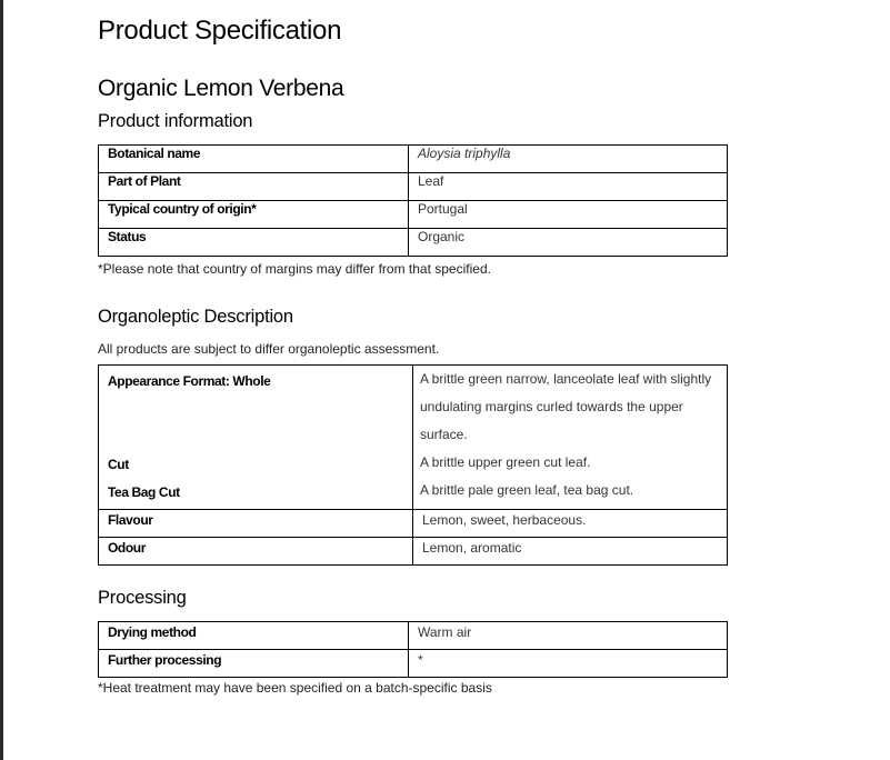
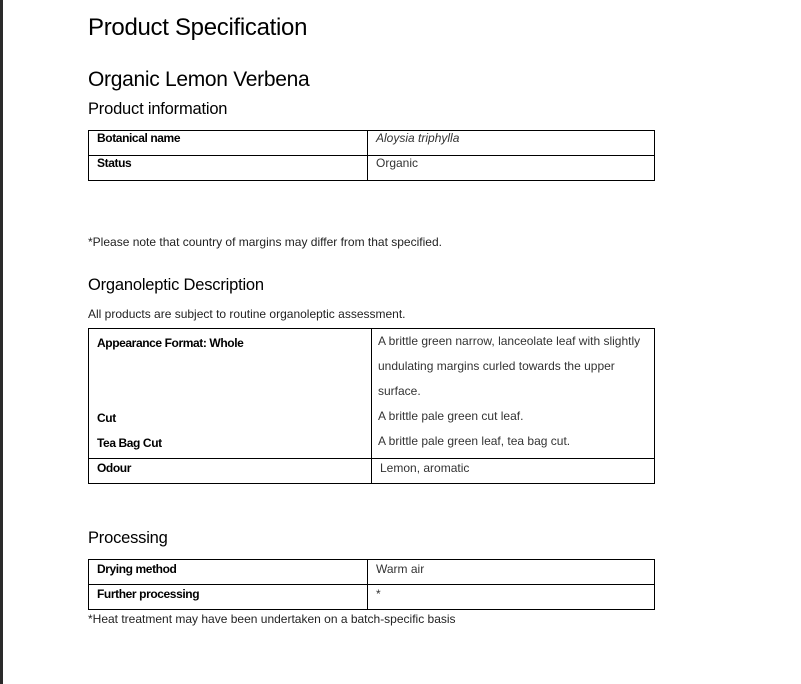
  Product Specification
  Organic Lemon Verbena
  Product information
  Botanical name	Aloysia triphylla
- Part of Plant	Leaf
- Typical country of origin*	Portugal
  Status	Organic
  *Please note that country of margins may differ from that specified.
  Organoleptic Description
- All products are subject to differ organoleptic assessment.
+ All products are subject to routine organoleptic assessment.
- Appearance Format: Whole Cut Tea Bag Cut	A brittle green narrow, lanceolate leaf with slightly undulating margins curled towards the upper surface. A brittle upper green cut leaf. A brittle pale green leaf, tea bag cut.
+ Appearance Format: Whole Cut Tea Bag Cut	A brittle green narrow, lanceolate leaf with slightly undulating margins curled towards the upper surface. A brittle pale green cut leaf. A brittle pale green leaf, tea bag cut.
- Flavour	Lemon, sweet, herbaceous.
  Odour	Lemon, aromatic
  Processing
  Drying method	Warm air
  Further processing	*
- *Heat treatment may have been specified on a batch-specific basis
+ *Heat treatment may have been undertaken on a batch-specific basis
